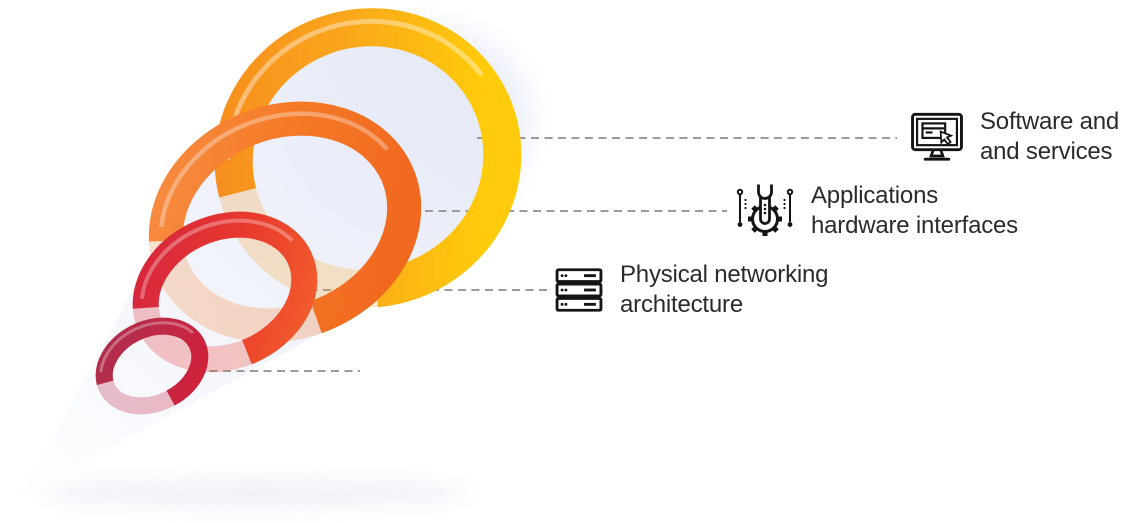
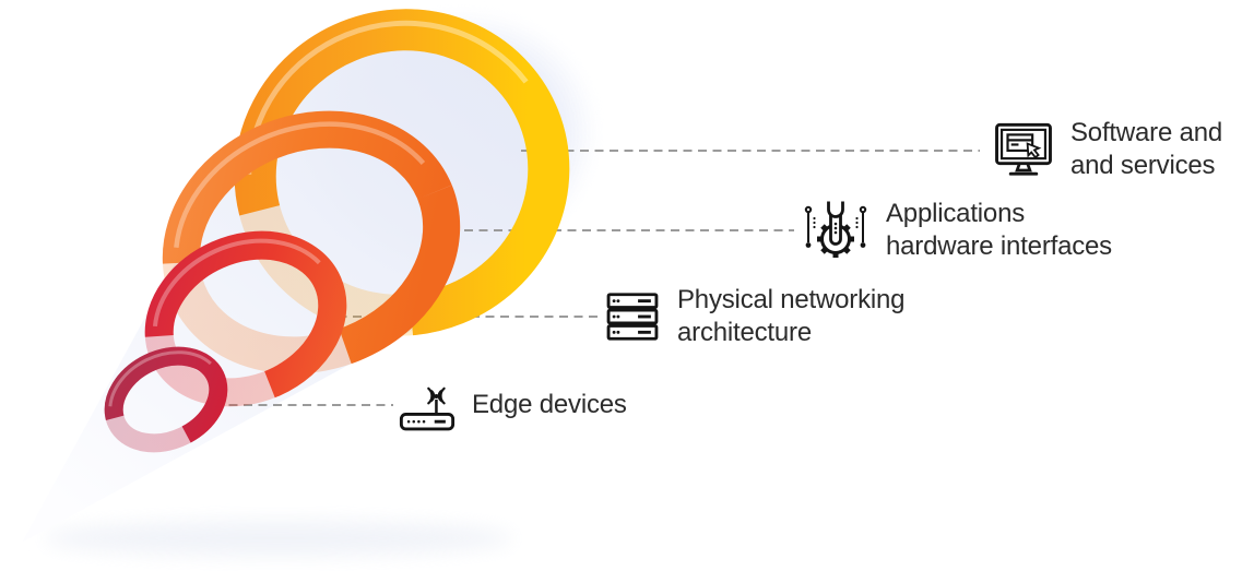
  Software and
  and services
  Applications
  hardware interfaces
  Physical networking
  architecture
+ Edge devices
